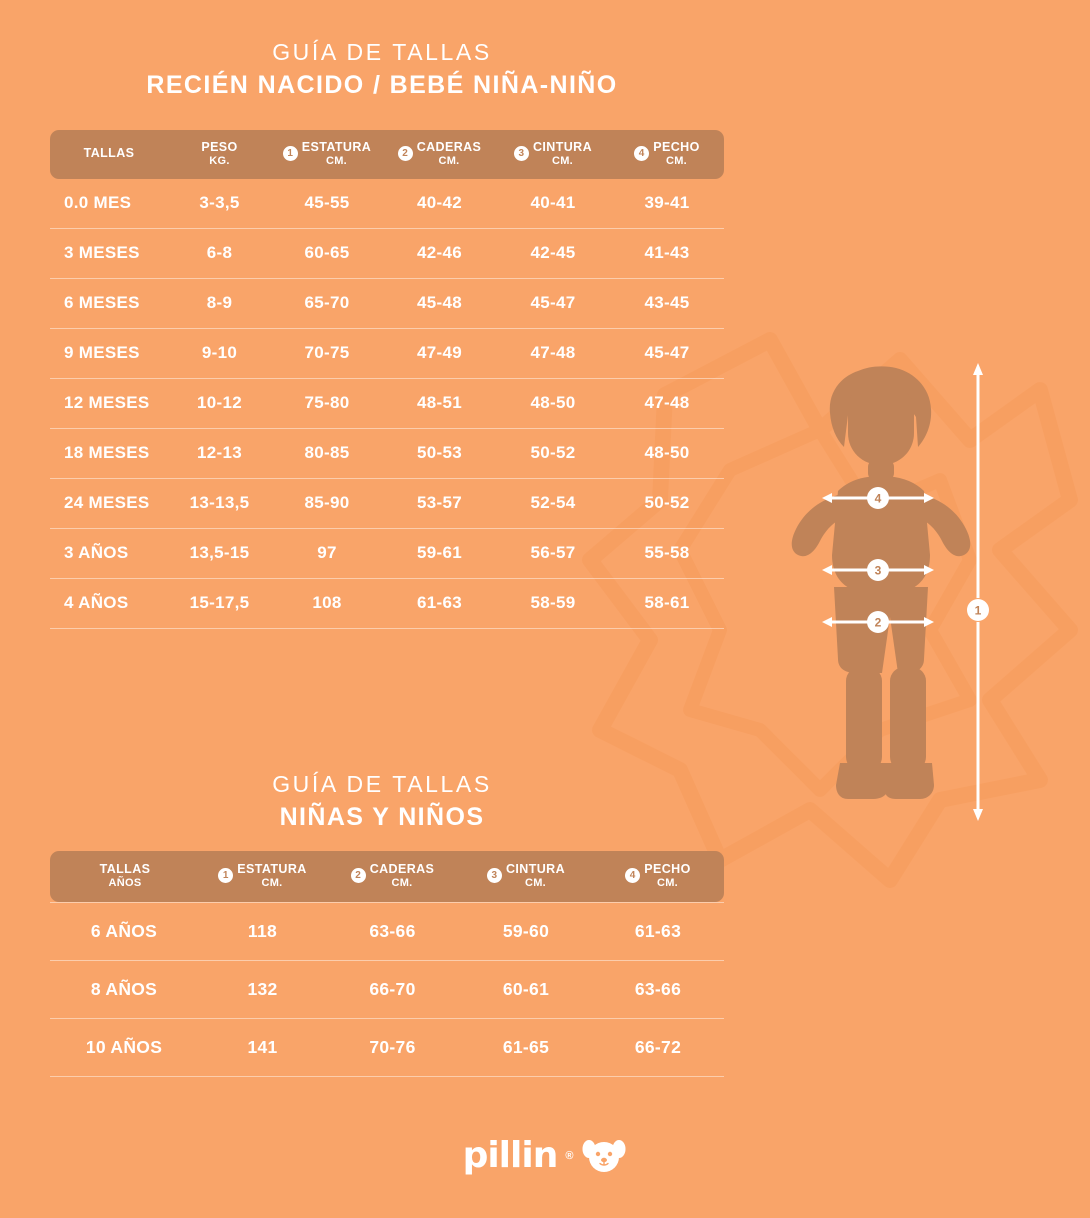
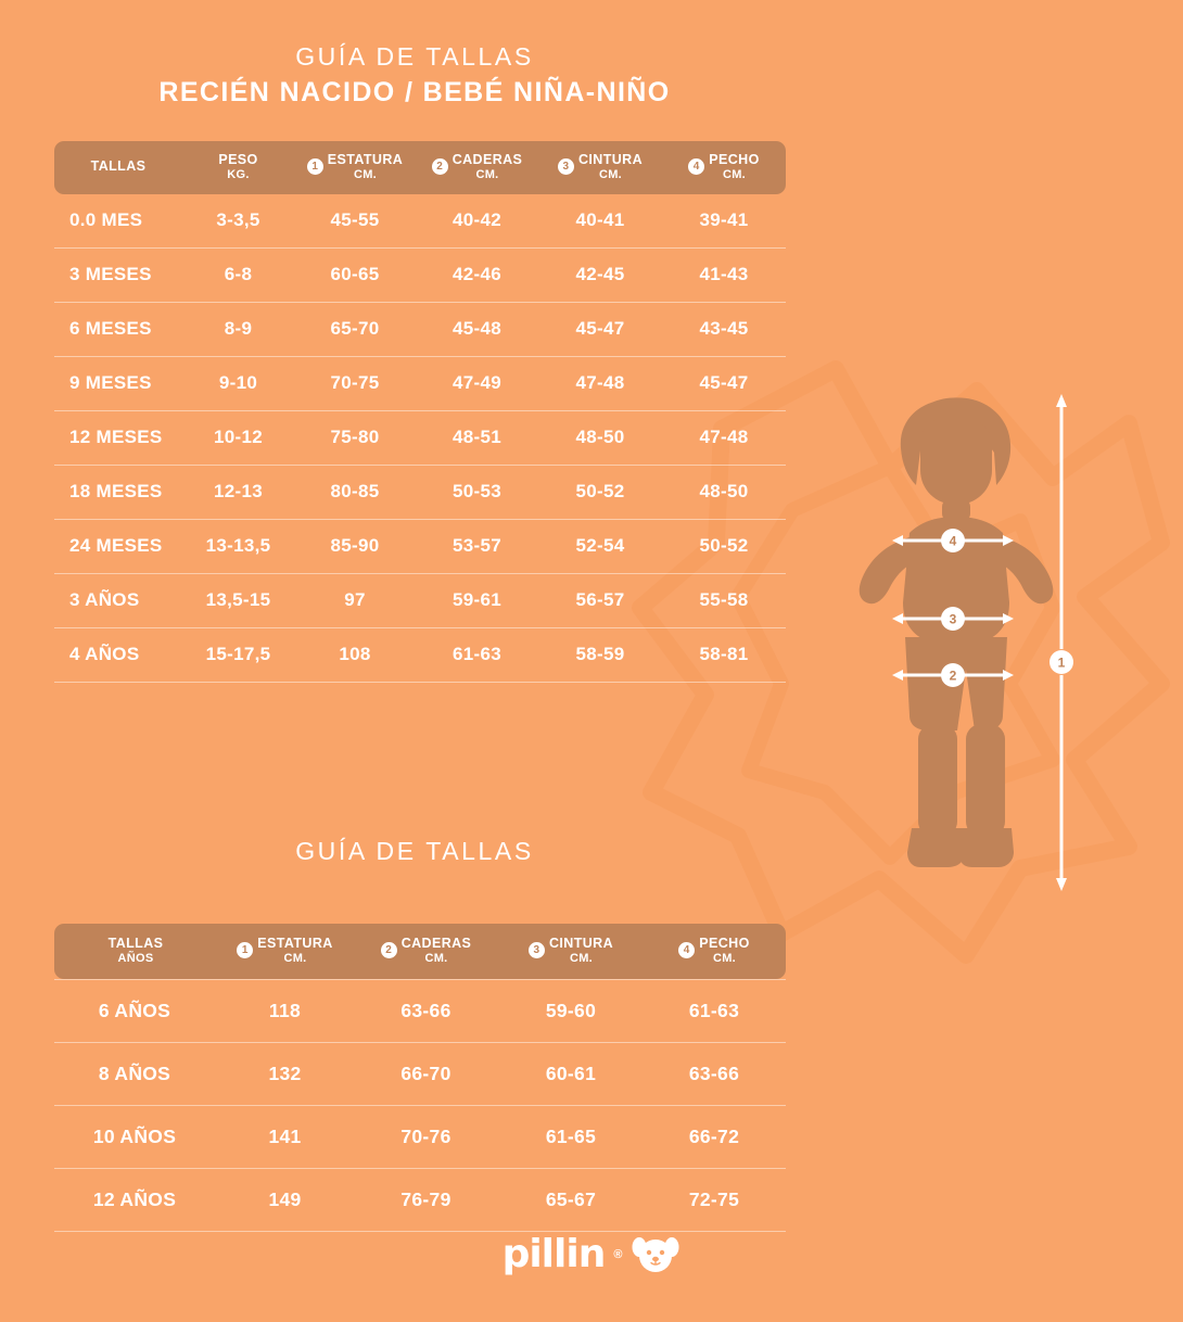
  GUÍA DE TALLAS
  RECIÉN NACIDO / BEBÉ NIÑA-NIÑO
  TALLAS	PESO KG.	1 ESTATURA CM.	2 CADERAS CM.	3 CINTURA CM.	4 PECHO CM.
  0.0 MES	3-3,5	45-55	40-42	40-41	39-41
  3 MESES	6-8	60-65	42-46	42-45	41-43
  6 MESES	8-9	65-70	45-48	45-47	43-45
  9 MESES	9-10	70-75	47-49	47-48	45-47
  12 MESES	10-12	75-80	48-51	48-50	47-48
  18 MESES	12-13	80-85	50-53	50-52	48-50
  24 MESES	13-13,5	85-90	53-57	52-54	50-52
  3 AÑOS	13,5-15	97	59-61	56-57	55-58
- 4 AÑOS	15-17,5	108	61-63	58-59	58-61
+ 4 AÑOS	15-17,5	108	61-63	58-59	58-81
  GUÍA DE TALLAS
- NIÑAS Y NIÑOS
  TALLAS AÑOS	1 ESTATURA CM.	2 CADERAS CM.	3 CINTURA CM.	4 PECHO CM.
  6 AÑOS	118	63-66	59-60	61-63
  8 AÑOS	132	66-70	60-61	63-66
  10 AÑOS	141	70-76	61-65	66-72
+ 12 AÑOS	149	76-79	65-67	72-75
  4
  3
  2
  1
  pillin
  ®
